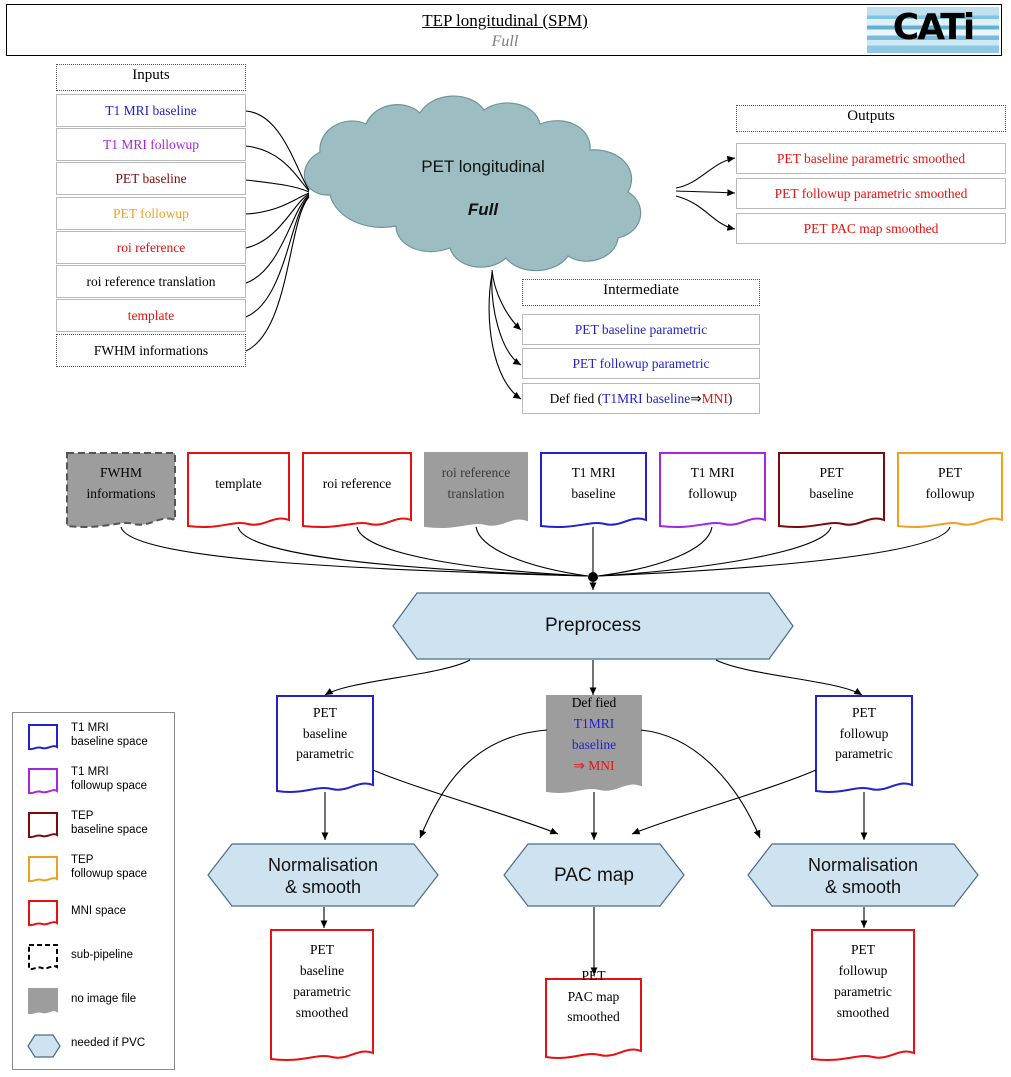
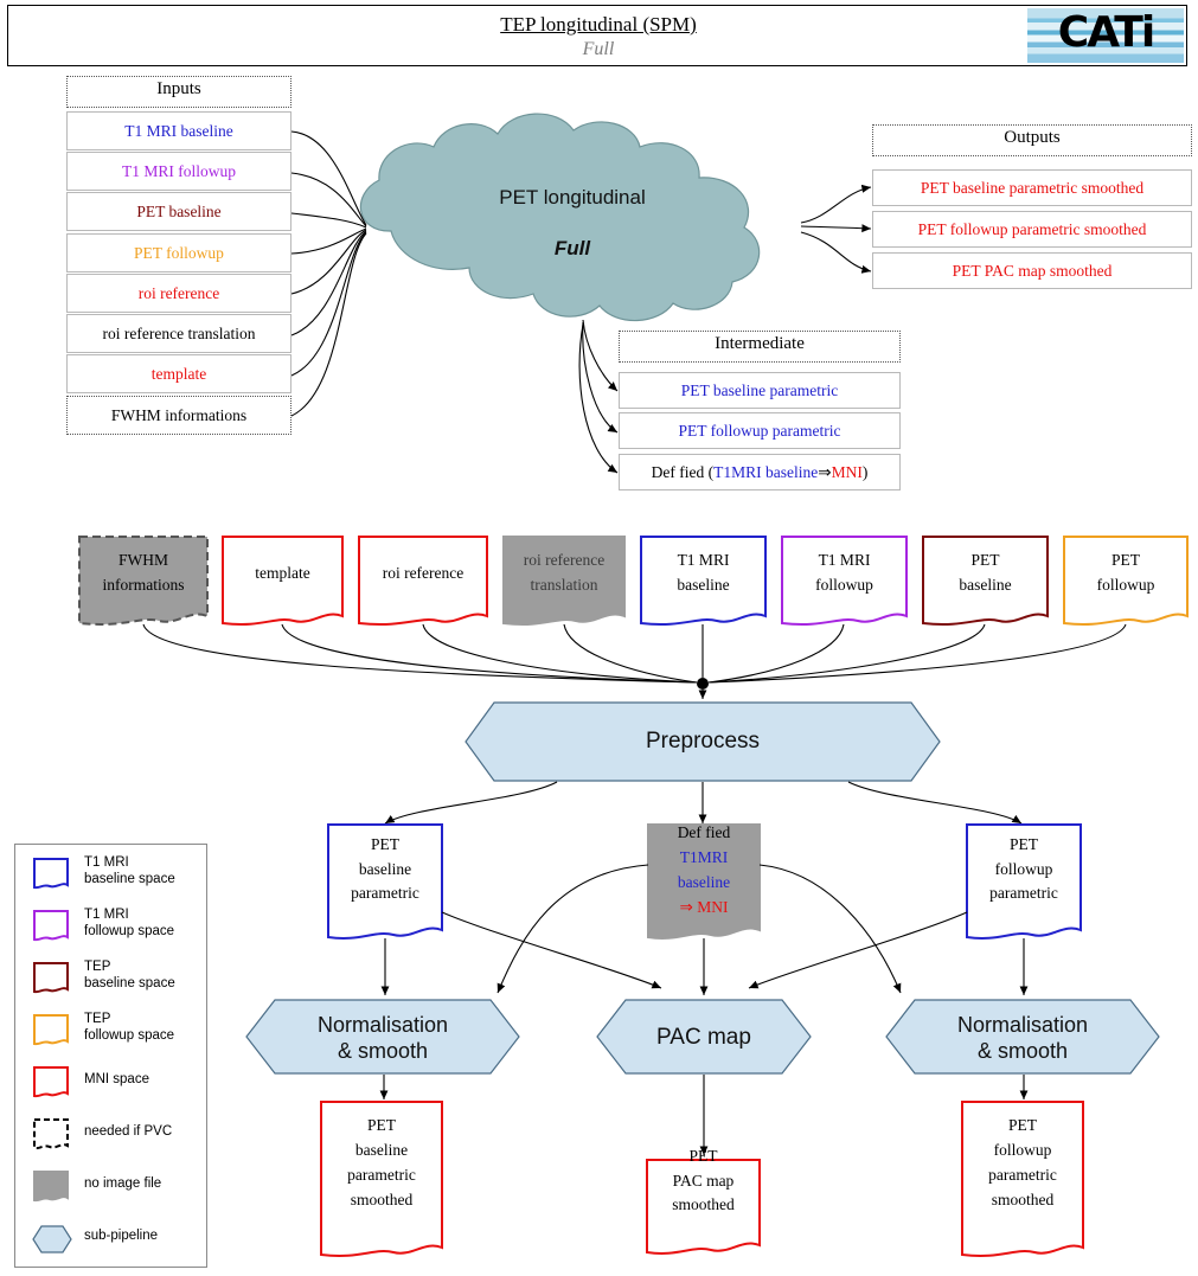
  TEP longitudinal (SPM)
  Full
  CATi
  PET longitudinal
  Full
  Inputs
  T1 MRI baseline
  T1 MRI followup
  PET baseline
  PET followup
  roi reference
  roi reference translation
  template
  FWHM informations
  Outputs
  PET baseline parametric smoothed
  PET followup parametric smoothed
  PET PAC map smoothed
  Intermediate
  PET baseline parametric
  PET followup parametric
  Def fied (
  T1MRI baseline
  ⇒
  MNI
  )
  FWHM
  informations
  template
  roi reference
  roi reference
  translation
  T1 MRI
  baseline
  T1 MRI
  followup
  PET
  baseline
  PET
  followup
  Preprocess
  PET
  baseline
  parametric
  Def fied
  T1MRI
  baseline
  ⇒ MNI
  PET
  followup
  parametric
  Normalisation
  & smooth
  PAC map
  Normalisation
  & smooth
  PET
  baseline
  parametric
  smoothed
  PET
  PAC map
  smoothed
  PET
  followup
  parametric
  smoothed
  T1 MRI
  baseline space
  T1 MRI
  followup space
  TEP
  baseline space
  TEP
  followup space
  MNI space
- sub-pipeline
+ needed if PVC
  no image file
- needed if PVC
+ sub-pipeline
